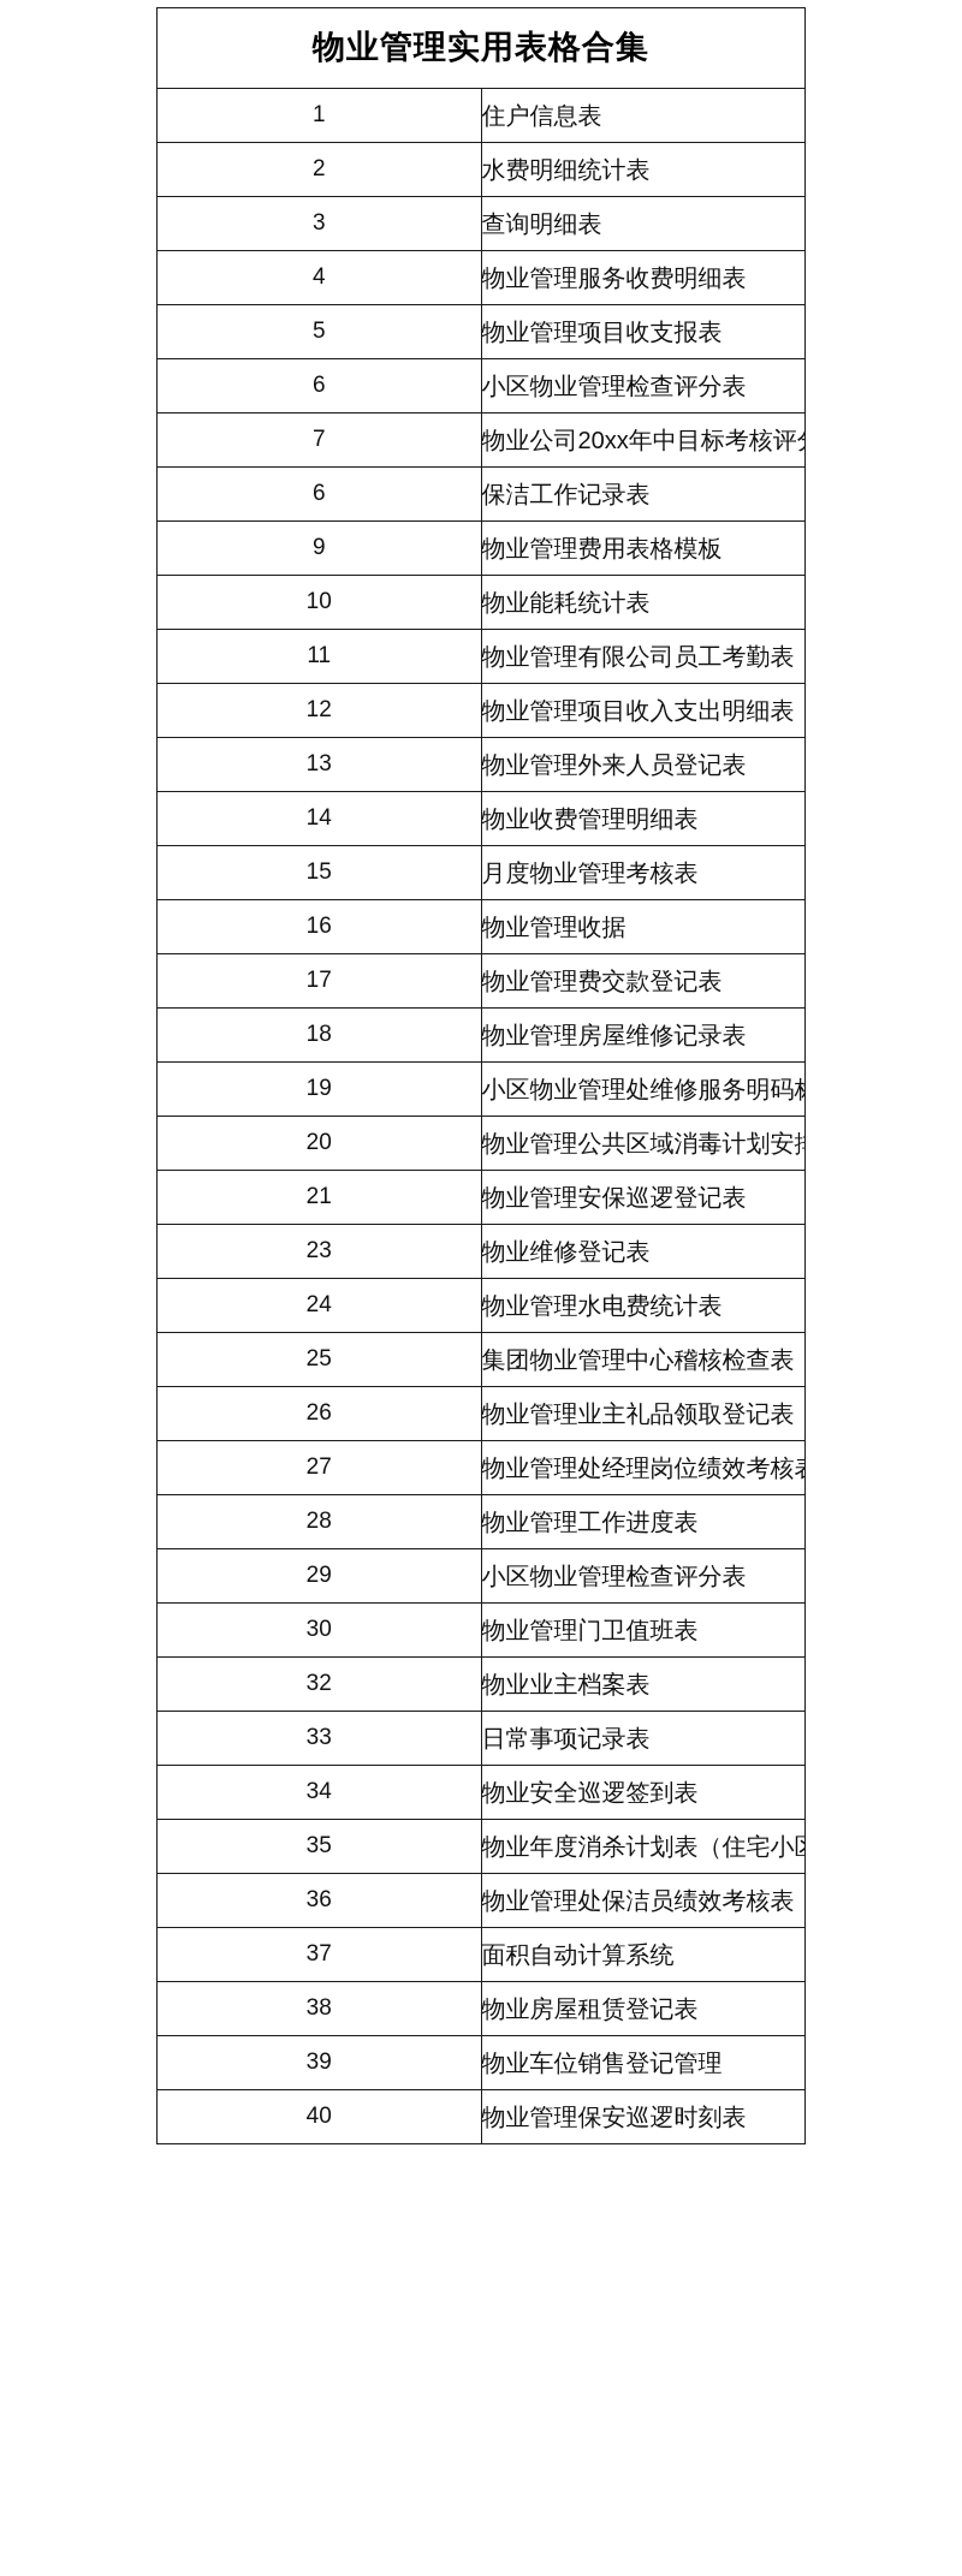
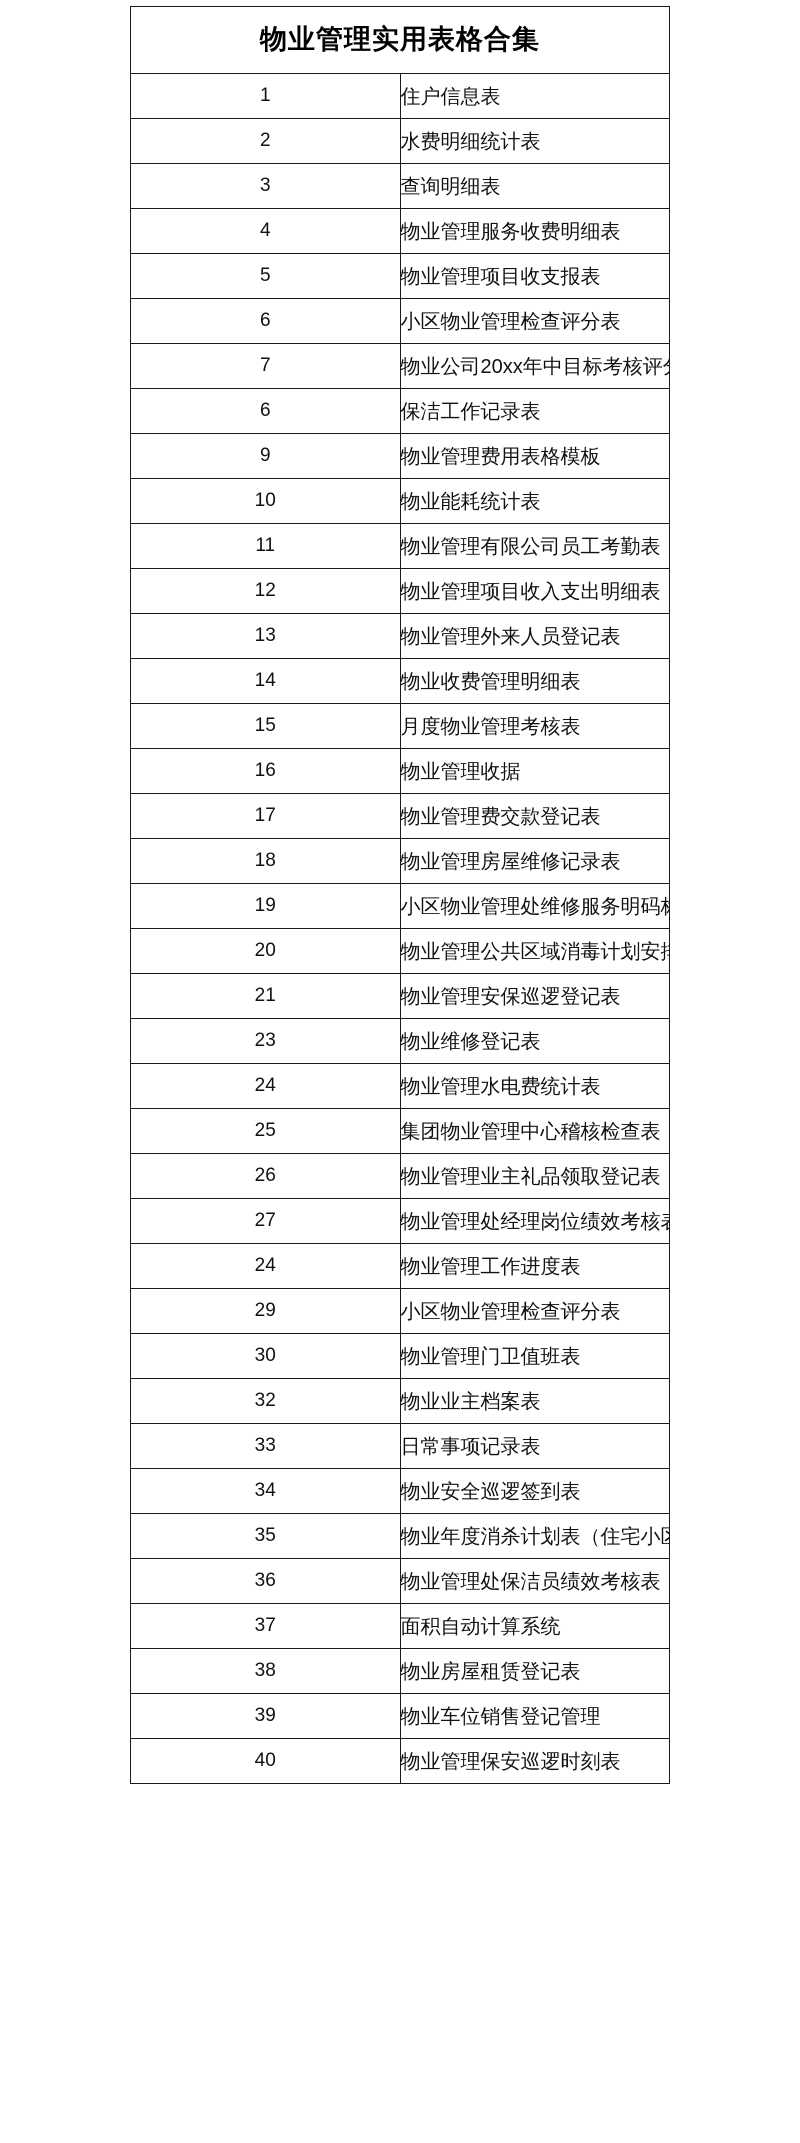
  物业管理实用表格合集
  1	住户信息表
  2	水费明细统计表
  3	查询明细表
  4	物业管理服务收费明细表
  5	物业管理项目收支报表
  6	小区物业管理检查评分表
  7	物业公司20xx年中目标考核评
  6	保洁工作记录表
  9	物业管理费用表格模板
  10	物业能耗统计表
  11	物业管理有限公司员工考勤表
  12	物业管理项目收入支出明细表
  13	物业管理外来人员登记表
  14	物业收费管理明细表
  15	月度物业管理考核表
  16	物业管理收据
  17	物业管理费交款登记表
  18	物业管理房屋维修记录表
  19	小区物业管理处维修服务明码
  20	物业管理公共区域消毒计划安
  21	物业管理安保巡逻登记表
  23	物业维修登记表
  24	物业管理水电费统计表
  25	集团物业管理中心稽核检查表
  26	物业管理业主礼品领取登记表
  27	物业管理处经理岗位绩效考核
- 28	物业管理工作进度表
+ 24	物业管理工作进度表
  29	小区物业管理检查评分表
  30	物业管理门卫值班表
  32	物业业主档案表
  33	日常事项记录表
  34	物业安全巡逻签到表
  35	物业年度消杀计划表（住宅小
  36	物业管理处保洁员绩效考核表
  37	面积自动计算系统
  38	物业房屋租赁登记表
  39	物业车位销售登记管理
  40	物业管理保安巡逻时刻表
